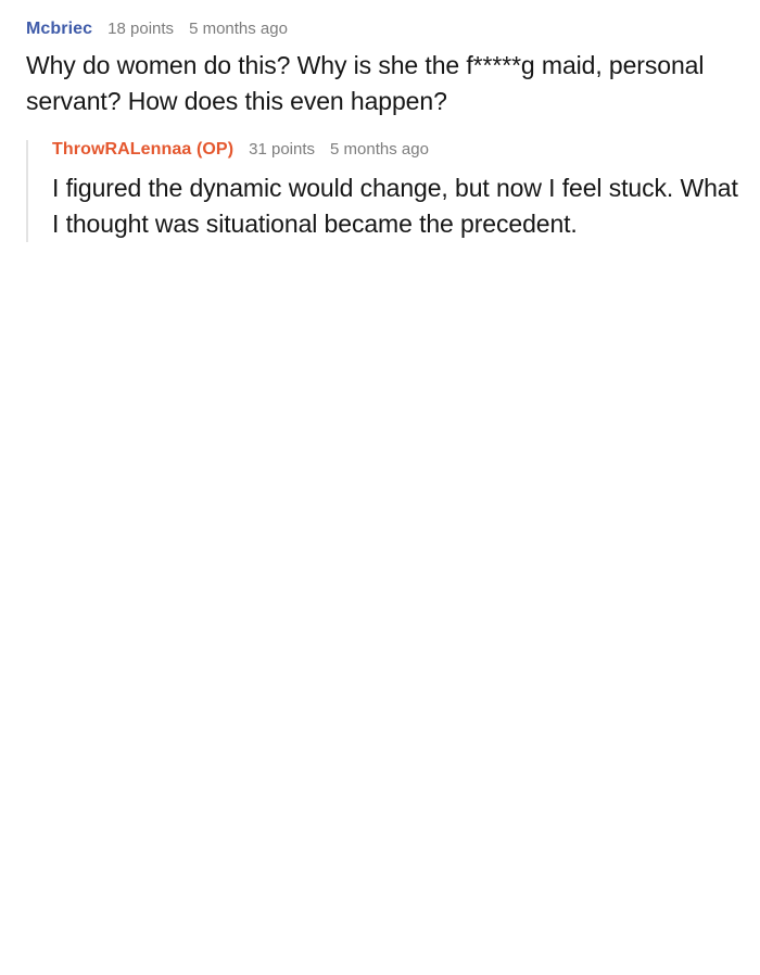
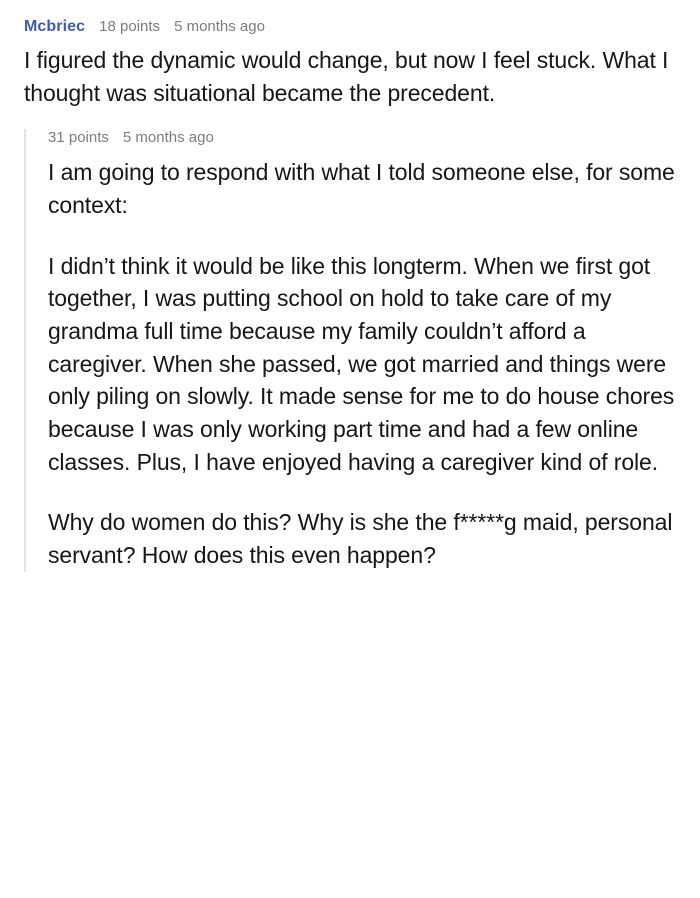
  Mcbriec
  18 points
  5 months ago
- Why do women do this? Why is she the f*****g maid, personal servant? How does this even happen?
+ I figured the dynamic would change, but now I feel stuck. What I thought was situational became the precedent.
- ThrowRALennaa (OP)
  31 points
  5 months ago
+ I am going to respond with what I told someone else, for some context:
+ I didn’t think it would be like this longterm. When we first got together, I was putting school on hold to take care of my grandma full time because my family couldn’t afford a caregiver. When she passed, we got married and things were only piling on slowly. It made sense for me to do house chores because I was only working part time and had a few online classes. Plus, I have enjoyed having a caregiver kind of role.
- I figured the dynamic would change, but now I feel stuck. What I thought was situational became the precedent.
+ Why do women do this? Why is she the f*****g maid, personal servant? How does this even happen?
